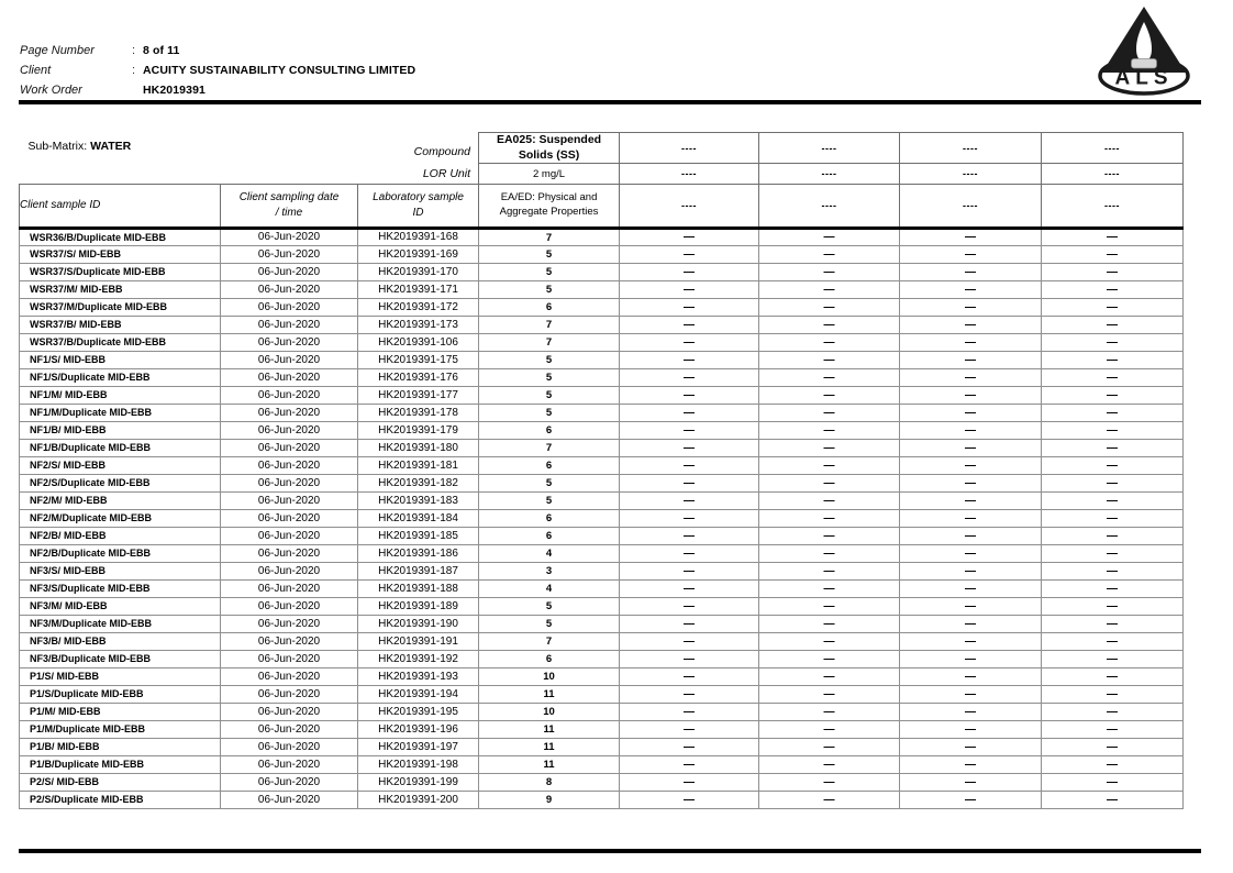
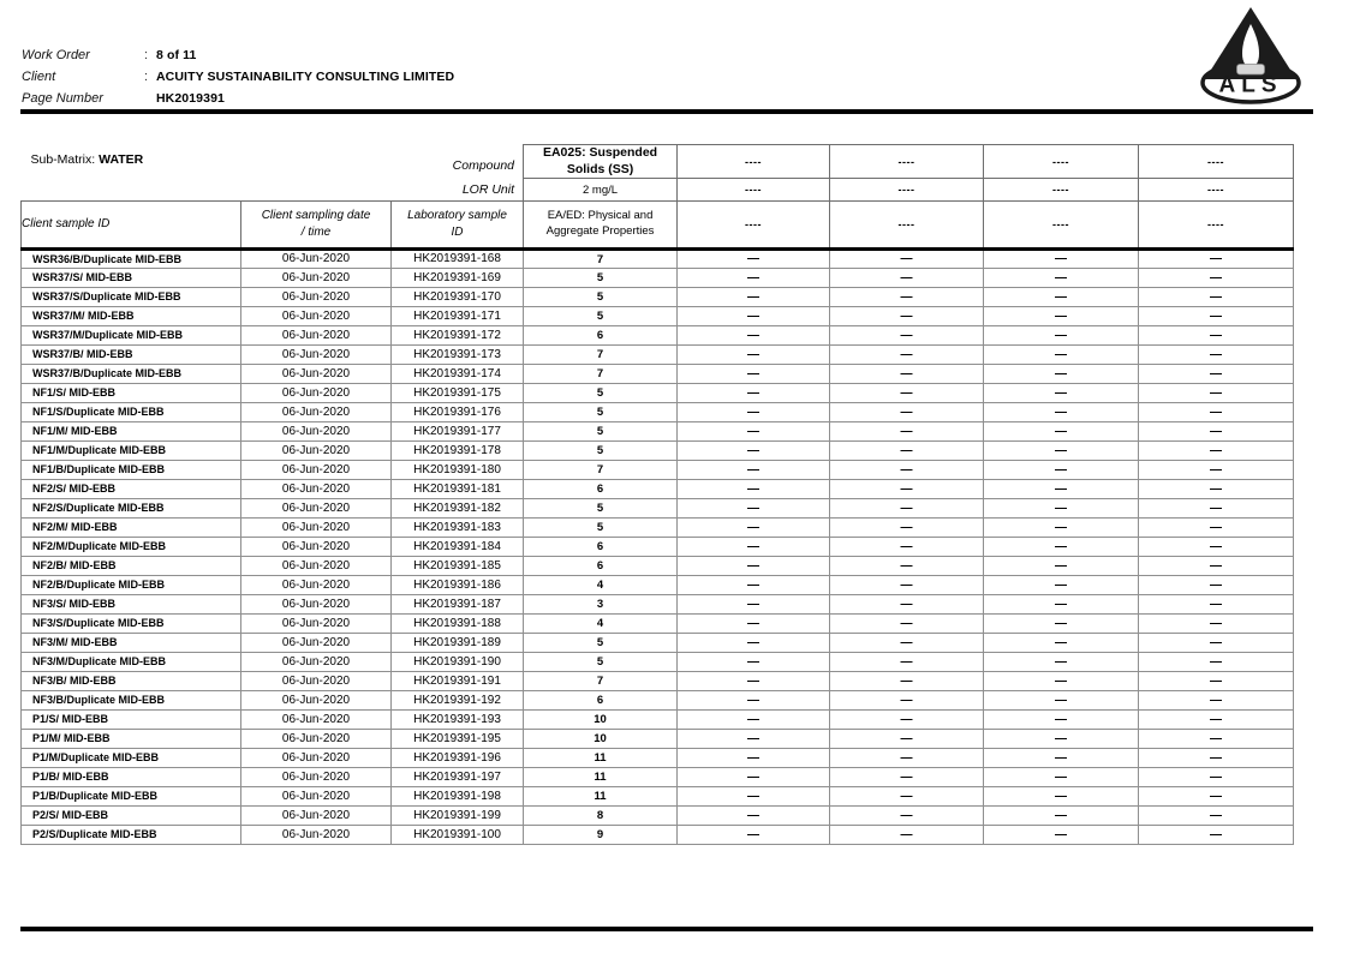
- Page Number
+ Work Order
  :
  8 of 11
  Client
  :
  ACUITY SUSTAINABILITY CONSULTING LIMITED
- Work Order
+ Page Number
  HK2019391
  ALS
  Sub-Matrix: WATER Compound	EA025: Suspended Solids (SS)	----	----	----	----
  LOR Unit	2 mg/L	----	----	----	----
  Client sample ID	Client sampling date / time	Laboratory sample ID	EA/ED: Physical and Aggregate Properties	----	----	----	----
  WSR36/B/Duplicate MID-EBB	06-Jun-2020	HK2019391-168	7	—	—	—	—
  WSR37/S/ MID-EBB	06-Jun-2020	HK2019391-169	5	—	—	—	—
  WSR37/S/Duplicate MID-EBB	06-Jun-2020	HK2019391-170	5	—	—	—	—
  WSR37/M/ MID-EBB	06-Jun-2020	HK2019391-171	5	—	—	—	—
  WSR37/M/Duplicate MID-EBB	06-Jun-2020	HK2019391-172	6	—	—	—	—
  WSR37/B/ MID-EBB	06-Jun-2020	HK2019391-173	7	—	—	—	—
- WSR37/B/Duplicate MID-EBB	06-Jun-2020	HK2019391-106	7	—	—	—	—
+ WSR37/B/Duplicate MID-EBB	06-Jun-2020	HK2019391-174	7	—	—	—	—
  NF1/S/ MID-EBB	06-Jun-2020	HK2019391-175	5	—	—	—	—
  NF1/S/Duplicate MID-EBB	06-Jun-2020	HK2019391-176	5	—	—	—	—
  NF1/M/ MID-EBB	06-Jun-2020	HK2019391-177	5	—	—	—	—
  NF1/M/Duplicate MID-EBB	06-Jun-2020	HK2019391-178	5	—	—	—	—
- NF1/B/ MID-EBB	06-Jun-2020	HK2019391-179	6	—	—	—	—
  NF1/B/Duplicate MID-EBB	06-Jun-2020	HK2019391-180	7	—	—	—	—
  NF2/S/ MID-EBB	06-Jun-2020	HK2019391-181	6	—	—	—	—
  NF2/S/Duplicate MID-EBB	06-Jun-2020	HK2019391-182	5	—	—	—	—
  NF2/M/ MID-EBB	06-Jun-2020	HK2019391-183	5	—	—	—	—
  NF2/M/Duplicate MID-EBB	06-Jun-2020	HK2019391-184	6	—	—	—	—
  NF2/B/ MID-EBB	06-Jun-2020	HK2019391-185	6	—	—	—	—
  NF2/B/Duplicate MID-EBB	06-Jun-2020	HK2019391-186	4	—	—	—	—
  NF3/S/ MID-EBB	06-Jun-2020	HK2019391-187	3	—	—	—	—
  NF3/S/Duplicate MID-EBB	06-Jun-2020	HK2019391-188	4	—	—	—	—
  NF3/M/ MID-EBB	06-Jun-2020	HK2019391-189	5	—	—	—	—
  NF3/M/Duplicate MID-EBB	06-Jun-2020	HK2019391-190	5	—	—	—	—
  NF3/B/ MID-EBB	06-Jun-2020	HK2019391-191	7	—	—	—	—
  NF3/B/Duplicate MID-EBB	06-Jun-2020	HK2019391-192	6	—	—	—	—
  P1/S/ MID-EBB	06-Jun-2020	HK2019391-193	10	—	—	—	—
- P1/S/Duplicate MID-EBB	06-Jun-2020	HK2019391-194	11	—	—	—	—
  P1/M/ MID-EBB	06-Jun-2020	HK2019391-195	10	—	—	—	—
  P1/M/Duplicate MID-EBB	06-Jun-2020	HK2019391-196	11	—	—	—	—
  P1/B/ MID-EBB	06-Jun-2020	HK2019391-197	11	—	—	—	—
  P1/B/Duplicate MID-EBB	06-Jun-2020	HK2019391-198	11	—	—	—	—
  P2/S/ MID-EBB	06-Jun-2020	HK2019391-199	8	—	—	—	—
- P2/S/Duplicate MID-EBB	06-Jun-2020	HK2019391-200	9	—	—	—	—
+ P2/S/Duplicate MID-EBB	06-Jun-2020	HK2019391-100	9	—	—	—	—
